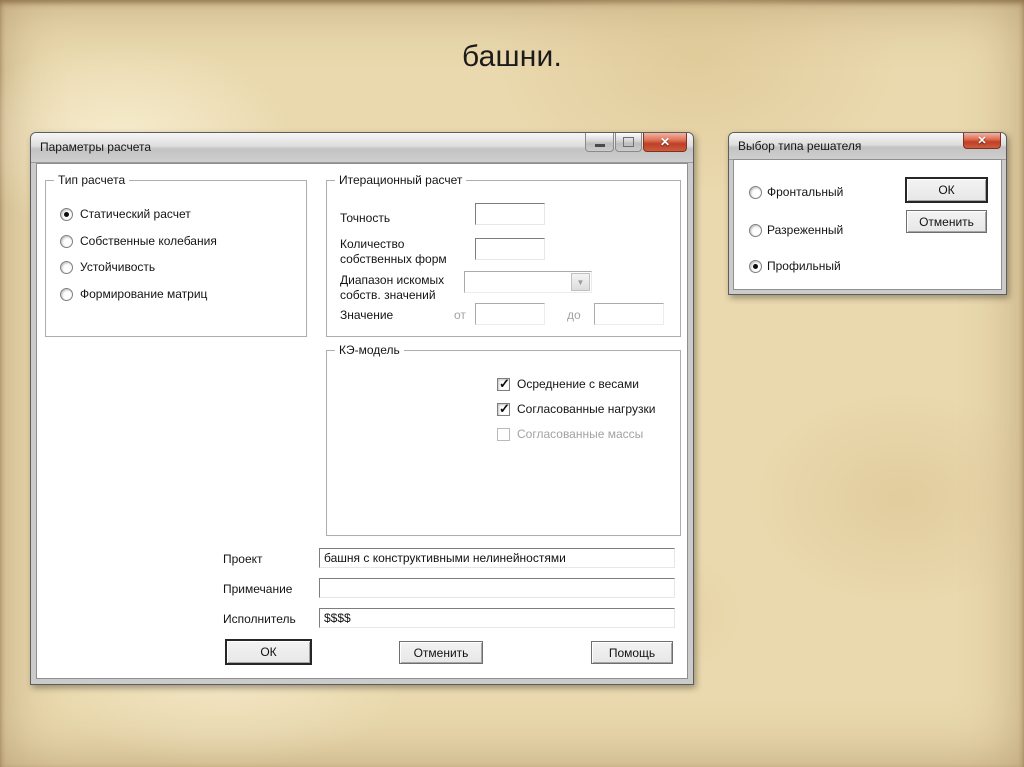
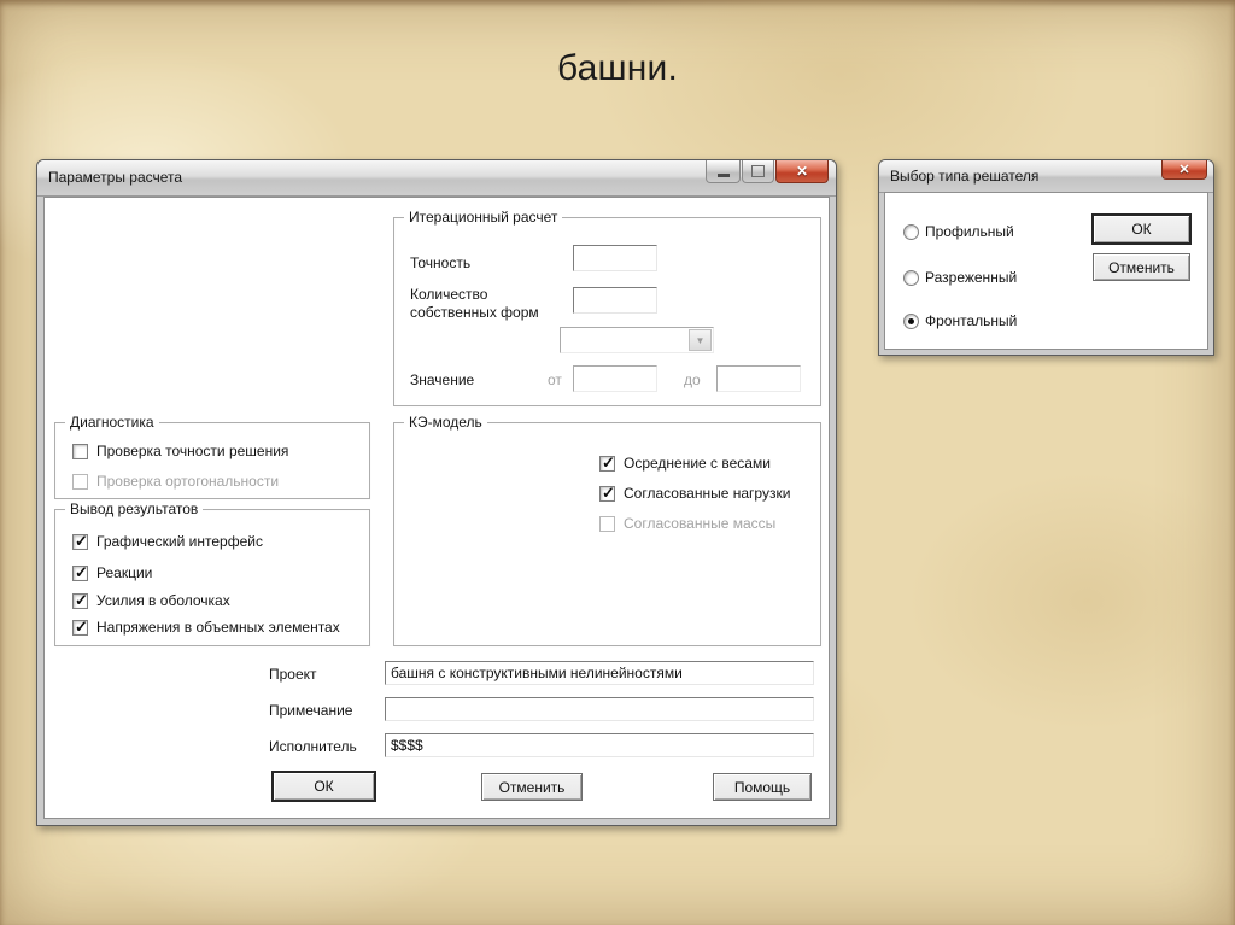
  башни.
  Параметры расчета
  ✕
- Тип расчета
- Статический расчет
- Собственные колебания
- Устойчивость
- Формирование матриц
  Итерационный расчет
  Точность
  Количество собственных форм
- Диапазон искомых собств. значений
  ▼
  Значение
  от
  до
+ Диагностика
+ Проверка точности решения
+ Проверка ортогональности
+ Вывод результатов
+ Графический интерфейс
+ Реакции
+ Усилия в оболочках
+ Напряжения в объемных элементах
  КЭ-модель
  Осреднение с весами
  Согласованные нагрузки
  Согласованные массы
  Проект
  башня с конструктивными нелинейностями
  Примечание
  Исполнитель
  $$$$
  ОК
  Отменить
  Помощь
  Выбор типа решателя
  ✕
- Фронтальный
+ Профильный
  Разреженный
- Профильный
+ Фронтальный
  ОК
  Отменить
